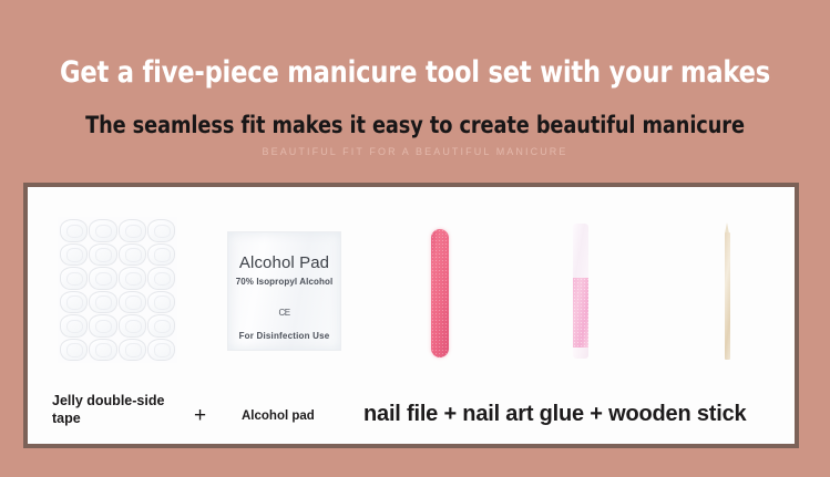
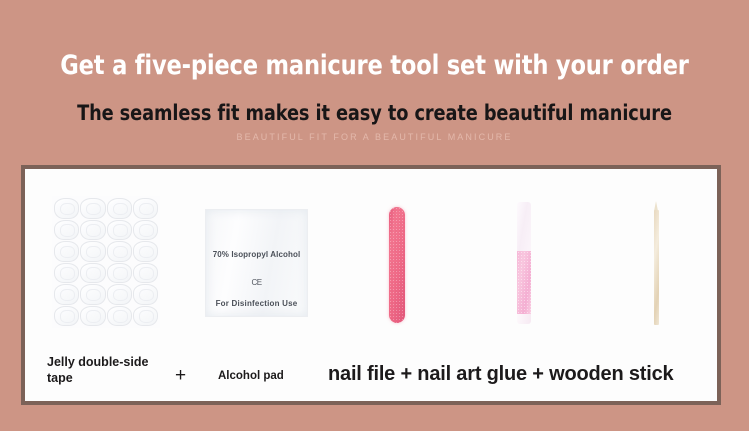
- Get a five-piece manicure tool set with your makes
+ Get a five-piece manicure tool set with your order
  The seamless fit makes it easy to create beautiful manicure
  BEAUTIFUL FIT FOR A BEAUTIFUL MANICURE
- Alcohol Pad
  70% Isopropyl Alcohol
  CE
  For Disinfection Use
  Jelly double-side tape
  +
  Alcohol pad
  nail file + nail art glue + wooden stick
